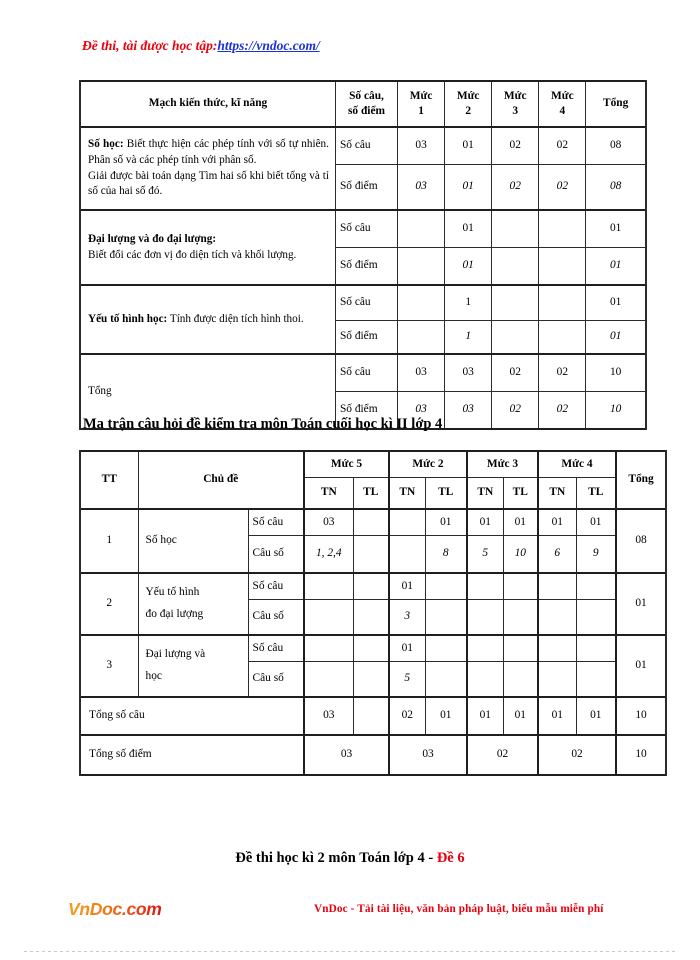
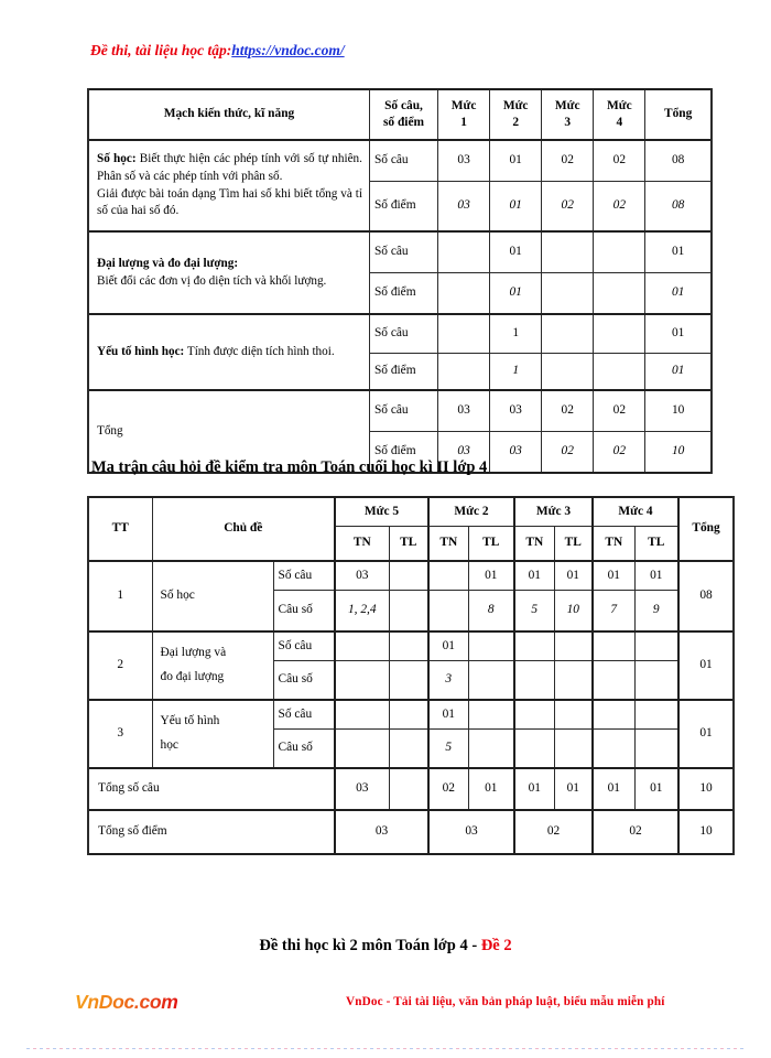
- Đề thi, tài được học tập:https://vndoc.com/
+ Đề thi, tài liệu học tập:https://vndoc.com/
  Mạch kiến thức, kĩ năng	Số câu, số điểm	Mức 1	Mức 2	Mức 3	Mức 4	Tổng
  Số học: Biết thực hiện các phép tính với số tự nhiên. Phân số và các phép tính với phân số. Giải được bài toán dạng Tìm hai số khi biết tổng và tỉ số của hai số đó.	Số câu	03	01	02	02	08
  Số điểm	03	01	02	02	08
  Đại lượng và đo đại lượng: Biết đổi các đơn vị đo diện tích và khối lượng.	Số câu		01			01
  Số điểm		01			01
  Yếu tố hình học: Tính được diện tích hình thoi.	Số câu		1			01
  Số điểm		1			01
  Tổng	Số câu	03	03	02	02	10
  Số điểm	03	03	02	02	10
  Ma trận câu hỏi đề kiểm tra môn Toán cuối học kì II lớp 4
  TT	Chủ đề	Mức 5	Mức 2	Mức 3	Mức 4	Tổng
  TN	TL	TN	TL	TN	TL	TN	TL
  1	Số học	Số câu	03			01	01	01	01	01	08
- Câu số	1, 2,4			8	5	10	6	9
+ Câu số	1, 2,4			8	5	10	7	9
- 2	Yếu tố hình đo đại lượng	Số câu			01						01
+ 2	Đại lượng và đo đại lượng	Số câu			01						01
  Câu số			3
- 3	Đại lượng và học	Số câu			01						01
+ 3	Yếu tố hình học	Số câu			01						01
  Câu số			5
  Tổng số câu	03		02	01	01	01	01	01	10
  Tổng số điểm	03	03	02	02	10
- Đề thi học kì 2 môn Toán lớp 4 - Đề 6
+ Đề thi học kì 2 môn Toán lớp 4 - Đề 2
  VnDoc.com
  VnDoc - Tải tài liệu, văn bản pháp luật, biểu mẫu miễn phí
